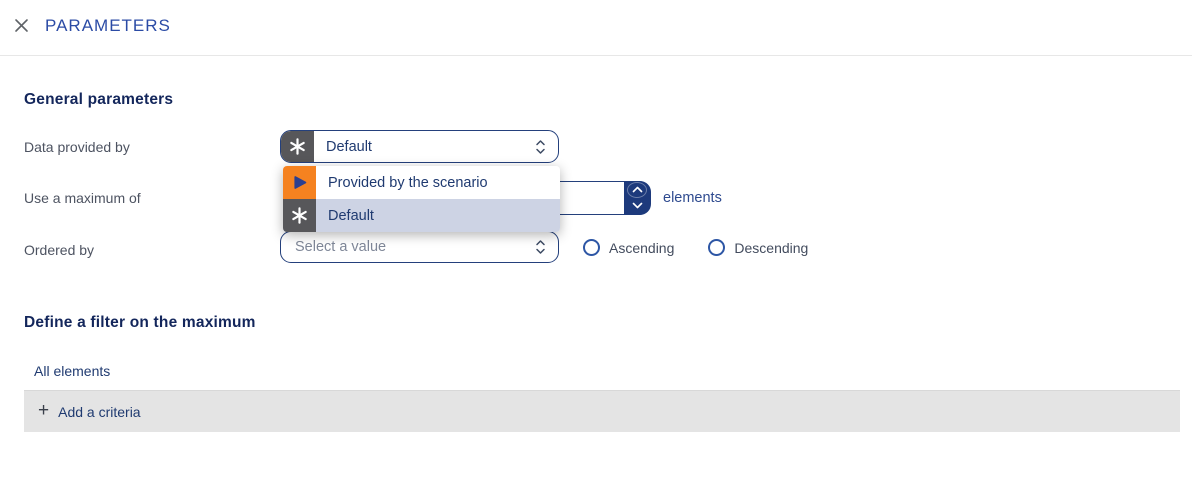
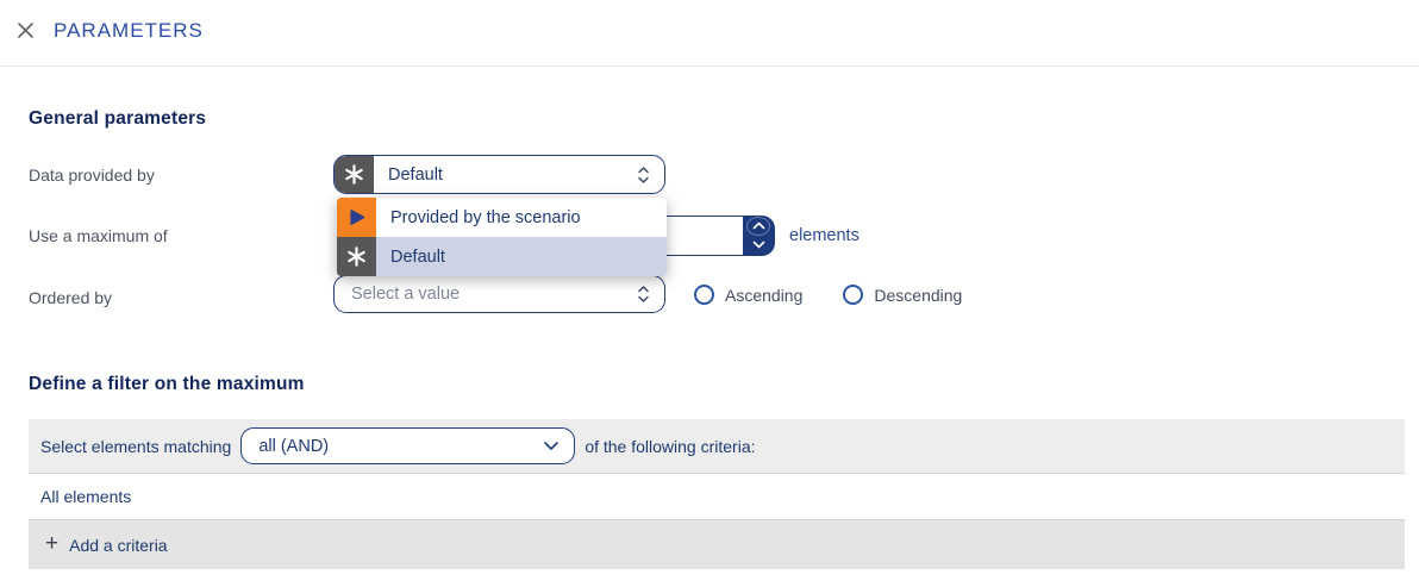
  PARAMETERS
  General parameters
  Data provided by
  Use a maximum of
  Ordered by
  elements
  Default
  Provided by the scenario
  Default
  Select a value
  Ascending
  Descending
  Define a filter on the maximum
+ Select elements matching
+ all (AND)
+ of the following criteria:
  All elements
  +
  Add a criteria
